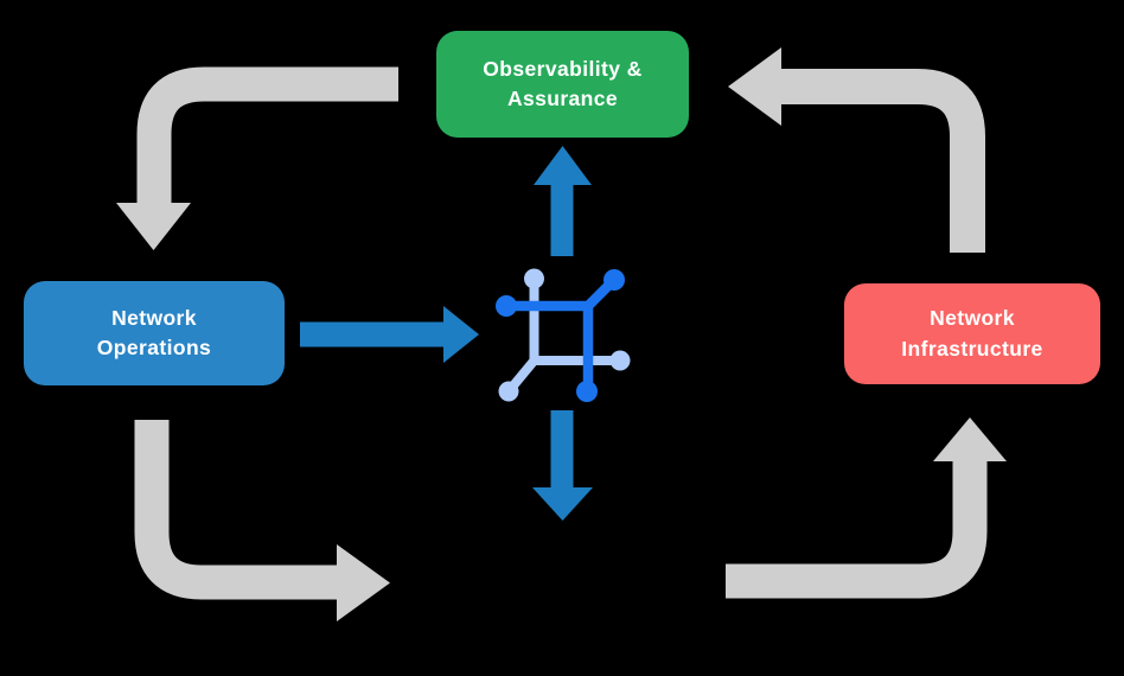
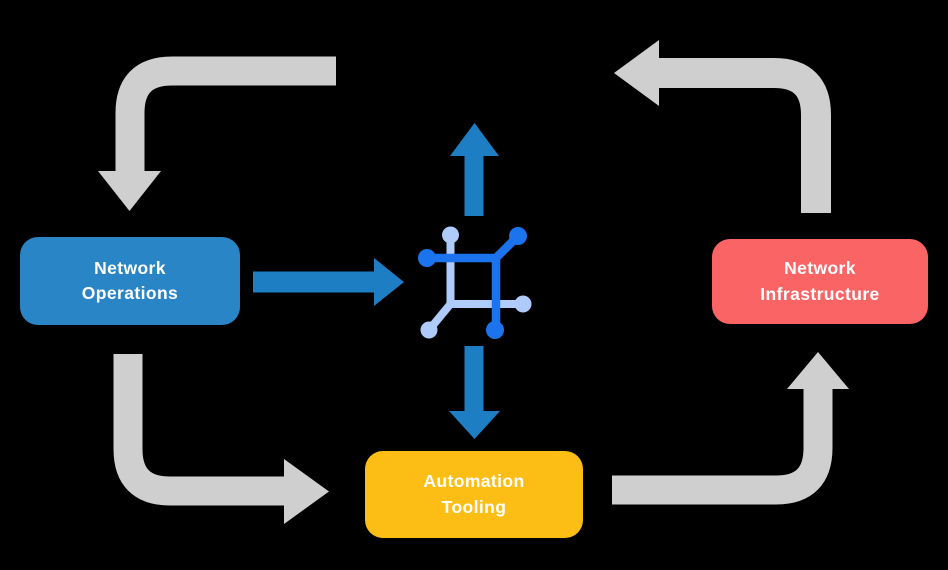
- Observability &
- Assurance
  Network
  Operations
  Network
  Infrastructure
+ Automation
+ Tooling
